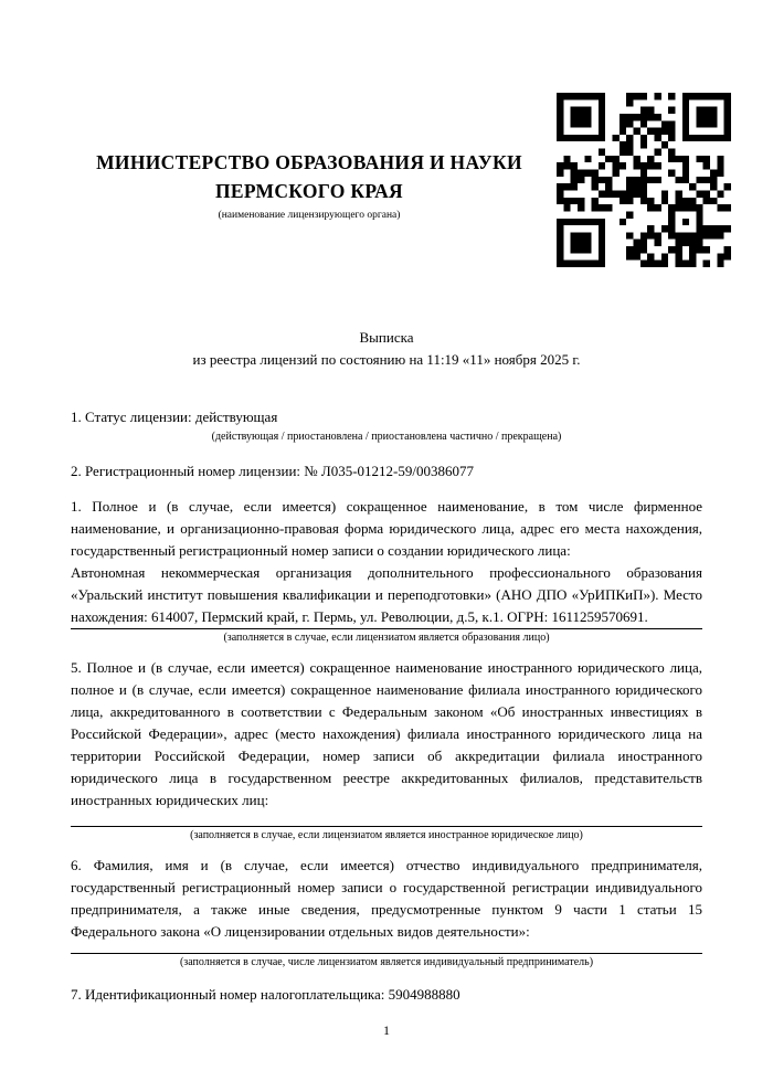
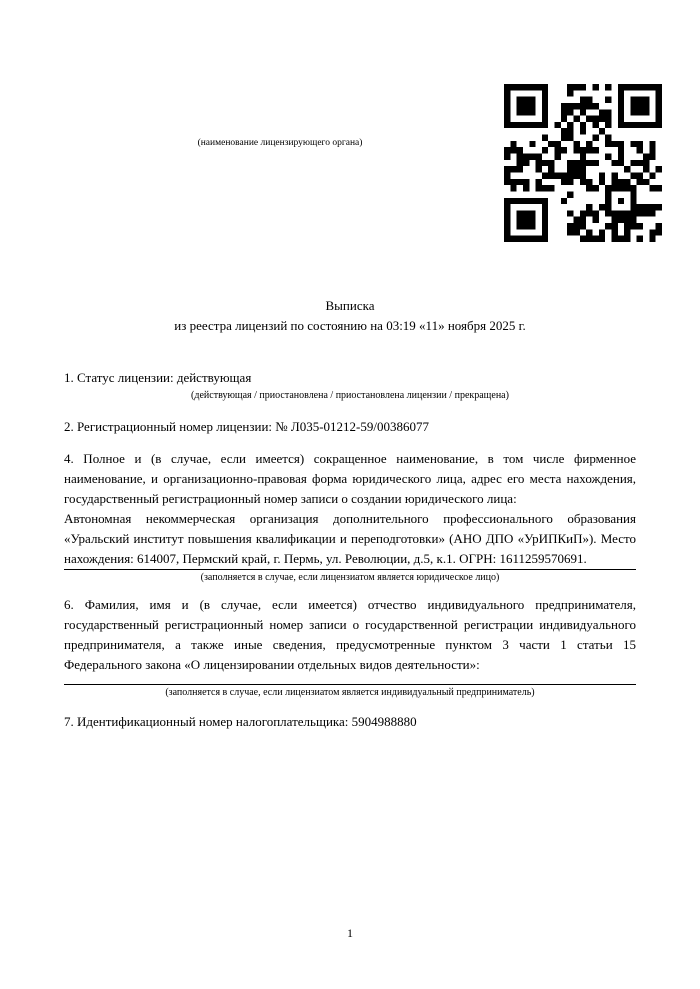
- МИНИСТЕРСТВО ОБРАЗОВАНИЯ И НАУКИ
- ПЕРМСКОГО КРАЯ
  (наименование лицензирующего органа)
  Выписка
- из реестра лицензий по состоянию на 11:19 «11» ноября 2025 г.
+ из реестра лицензий по состоянию на 03:19 «11» ноября 2025 г.
  1. Статус лицензии: действующая
- (действующая / приостановлена / приостановлена частично / прекращена)
+ (действующая / приостановлена / приостановлена лицензии / прекращена)
  2. Регистрационный номер лицензии: № Л035-01212-59/00386077
- 1. Полное и (в случае, если имеется) сокращенное наименование, в том числе фирменное наименование, и организационно-правовая форма юридического лица, адрес его места нахождения, государственный регистрационный номер записи о создании юридического лица:
+ 4. Полное и (в случае, если имеется) сокращенное наименование, в том числе фирменное наименование, и организационно-правовая форма юридического лица, адрес его места нахождения, государственный регистрационный номер записи о создании юридического лица:
  Автономная некоммерческая организация дополнительного профессионального образования «Уральский институт повышения квалификации и переподготовки» (АНО ДПО «УрИПКиП»). Место нахождения: 614007, Пермский край, г. Пермь, ул. Революции, д.5, к.1. ОГРН: 1611259570691.
- (заполняется в случае, если лицензиатом является образования лицо)
+ (заполняется в случае, если лицензиатом является юридическое лицо)
- 5. Полное и (в случае, если имеется) сокращенное наименование иностранного юридического лица, полное и (в случае, если имеется) сокращенное наименование филиала иностранного юридического лица, аккредитованного в соответствии с Федеральным законом «Об иностранных инвестициях в Российской Федерации», адрес (место нахождения) филиала иностранного юридического лица на территории Российской Федерации, номер записи об аккредитации филиала иностранного юридического лица в государственном реестре аккредитованных филиалов, представительств иностранных юридических лиц:
- (заполняется в случае, если лицензиатом является иностранное юридическое лицо)
- 6. Фамилия, имя и (в случае, если имеется) отчество индивидуального предпринимателя, государственный регистрационный номер записи о государственной регистрации индивидуального предпринимателя, а также иные сведения, предусмотренные пунктом 9 части 1 статьи 15 Федерального закона «О лицензировании отдельных видов деятельности»:
+ 6. Фамилия, имя и (в случае, если имеется) отчество индивидуального предпринимателя, государственный регистрационный номер записи о государственной регистрации индивидуального предпринимателя, а также иные сведения, предусмотренные пунктом 3 части 1 статьи 15 Федерального закона «О лицензировании отдельных видов деятельности»:
- (заполняется в случае, числе лицензиатом является индивидуальный предприниматель)
+ (заполняется в случае, если лицензиатом является индивидуальный предприниматель)
  7. Идентификационный номер налогоплательщика: 5904988880
  1
